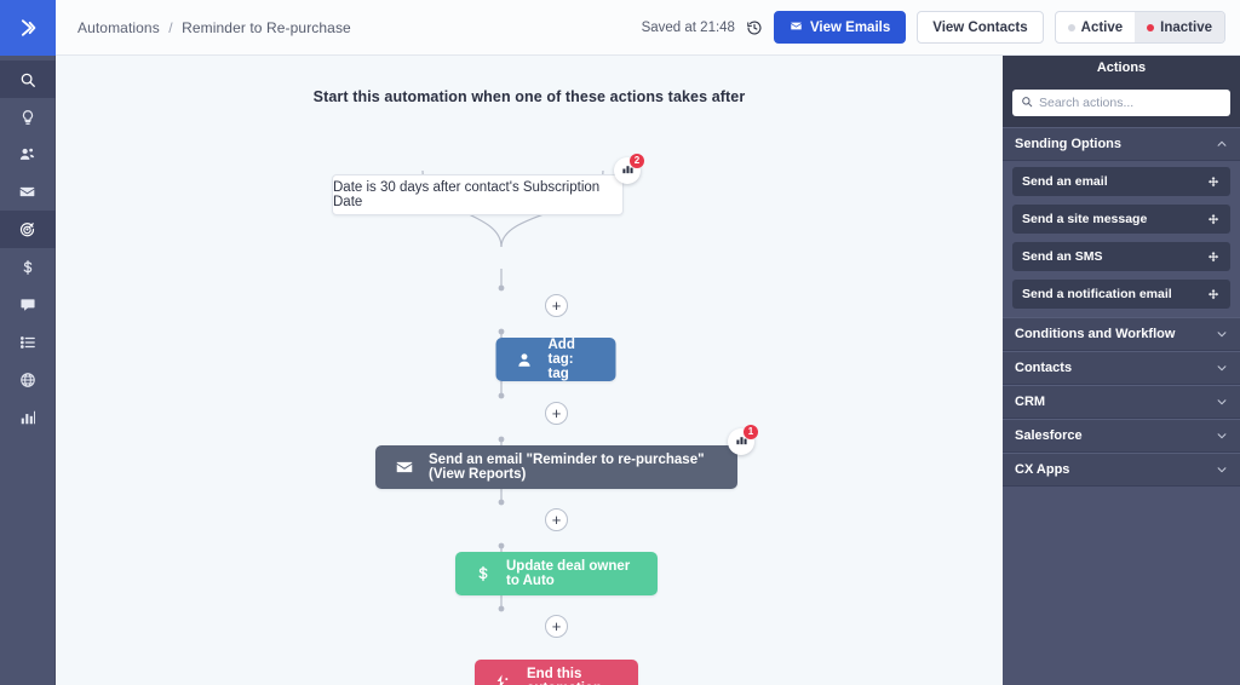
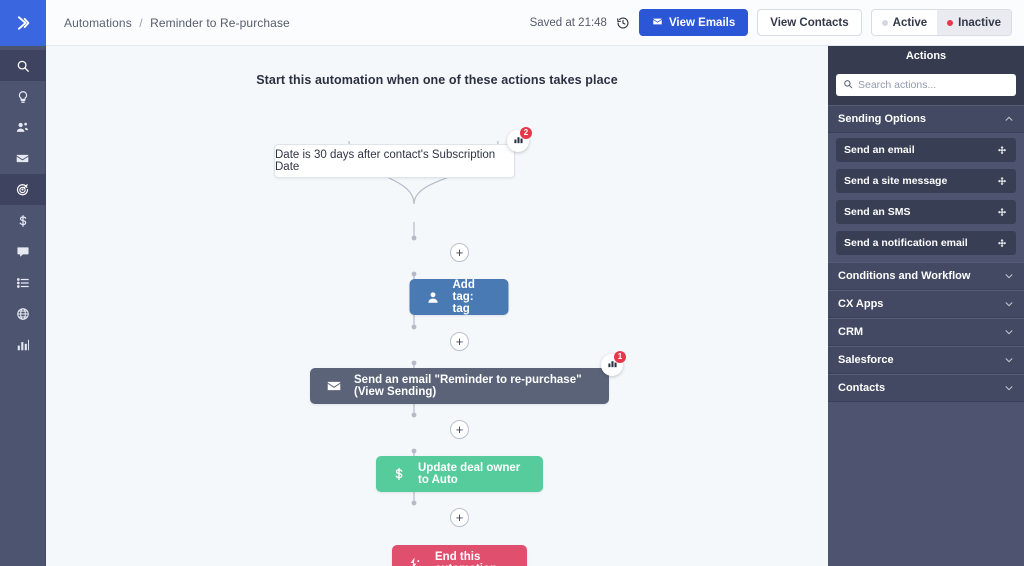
  Automations / Reminder to Re-purchase
  Saved at 21:48
  View Emails
  View Contacts
  Active
  Inactive
- Start this automation when one of these actions takes after
+ Start this automation when one of these actions takes place
  Date is 30 days after contact's Subscription Date
  2
  +
  +
  +
  +
  Add tag: tag
- Send an email "Reminder to re-purchase" (View Reports)
+ Send an email "Reminder to re-purchase" (View Sending)
  1
  Update deal owner to Auto
  Actions
  Search actions...
  Sending Options
  Send an email
  Send a site message
  Send an SMS
  Send a notification email
  Conditions and Workflow
- Contacts
+ CX Apps
  CRM
  Salesforce
- CX Apps
+ Contacts
